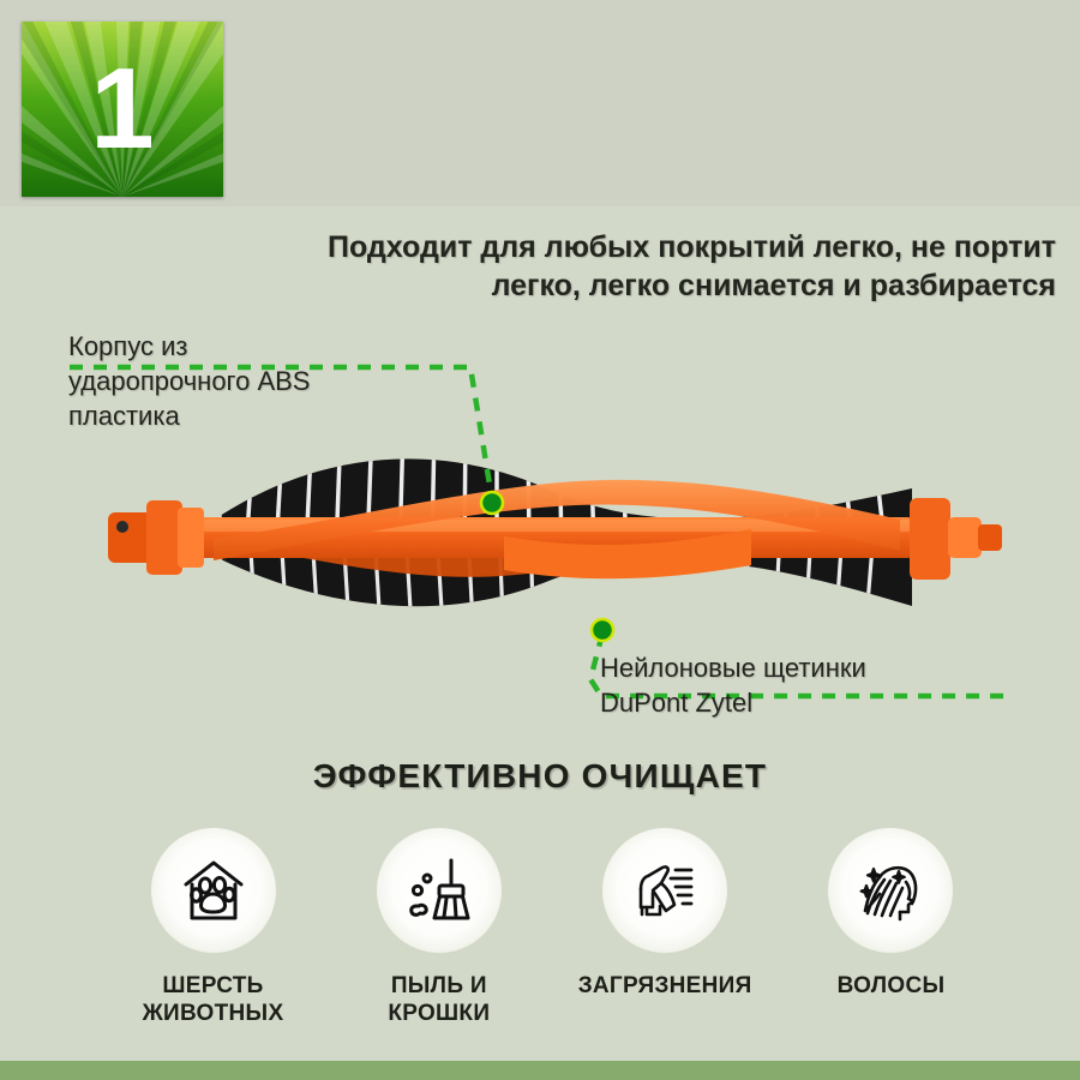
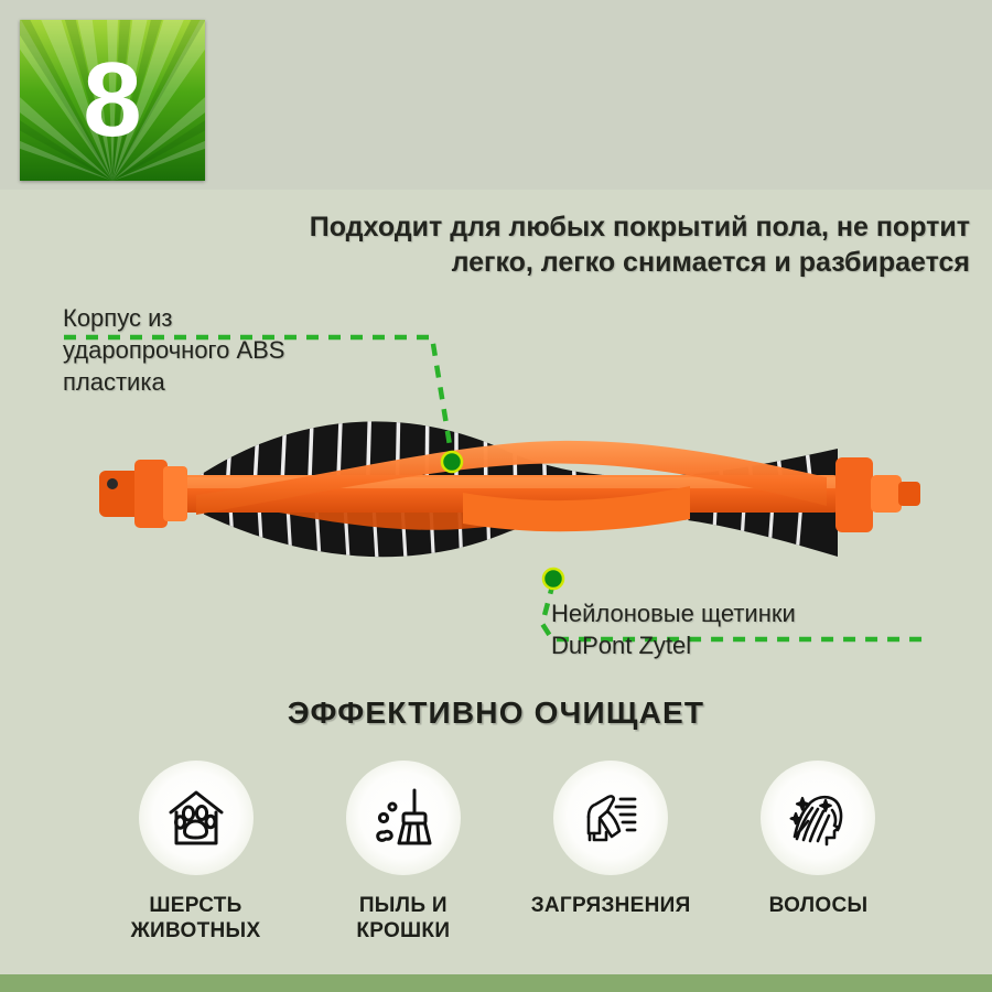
- 1
+ 8
- Подходит для любых покрытий легко, не портит
+ Подходит для любых покрытий пола, не портит
  легко, легко снимается и разбирается
  Корпус из
  ударопрочного ABS
  пластика
  Нейлоновые щетинки
  DuPont Zytel
  ЭФФЕКТИВНО ОЧИЩАЕТ
  ШЕРСТЬ
  ЖИВОТНЫХ
  ПЫЛЬ И
  КРОШКИ
  ЗАГРЯЗНЕНИЯ
  ВОЛОСЫ
